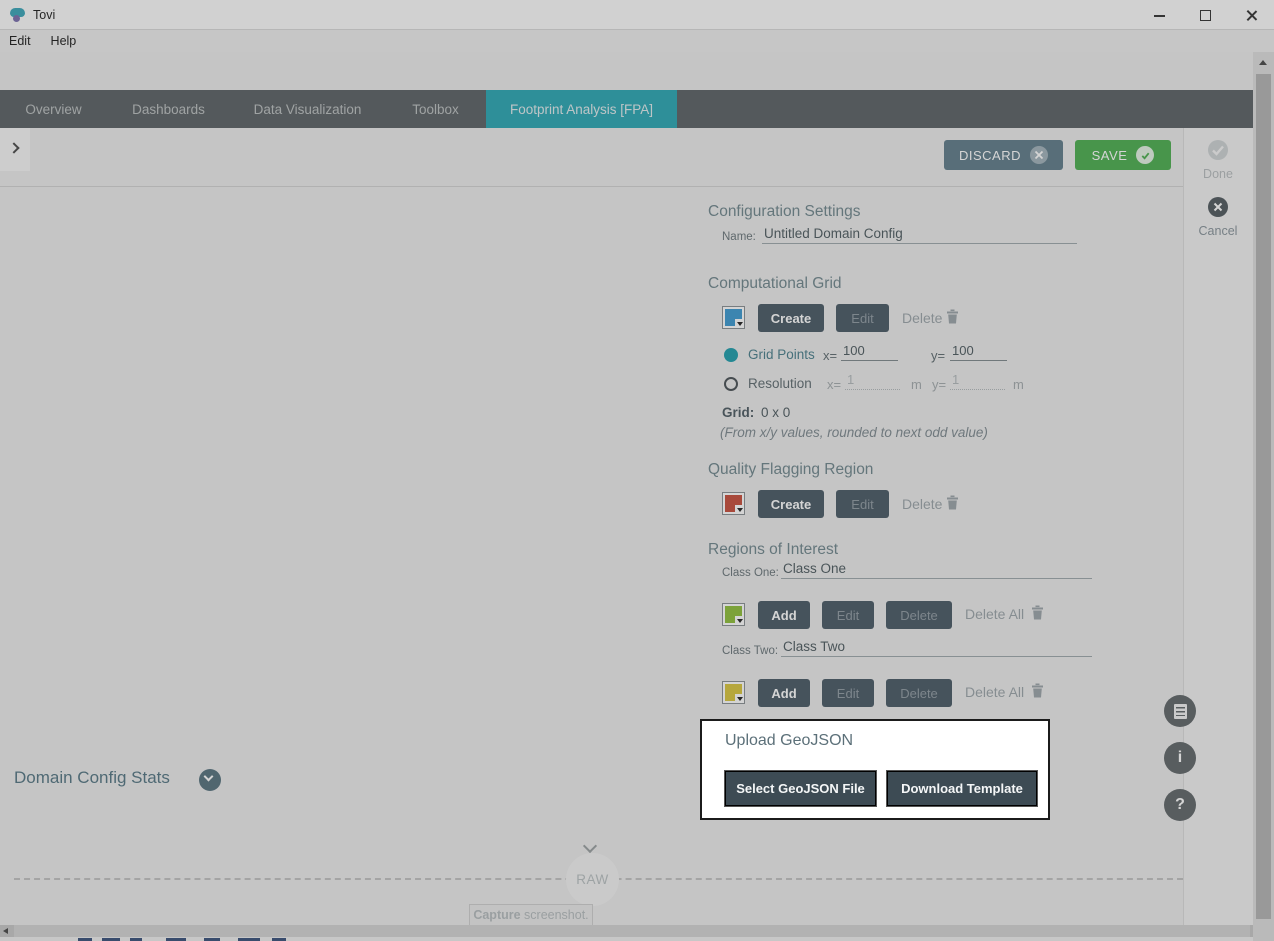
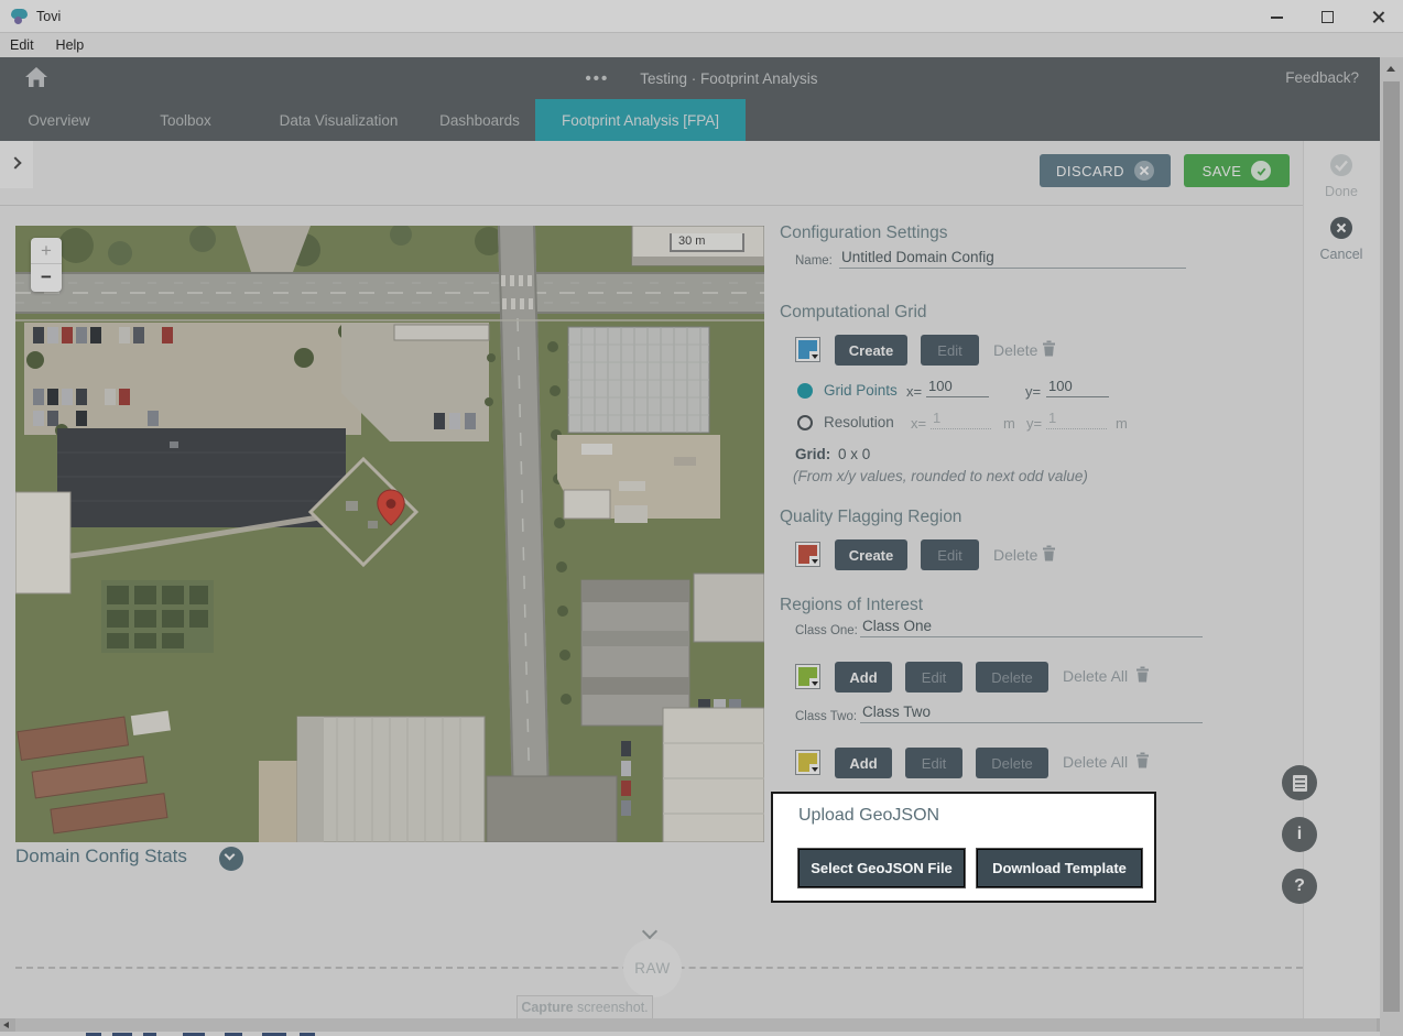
  Tovi
  Edit
  Help
+ •••
+ Testing · Footprint Analysis
+ Feedback?
  Overview
- Dashboards
+ Toolbox
  Data Visualization
- Toolbox
+ Dashboards
  Footprint Analysis [FPA]
  DISCARD
  SAVE
  Done
  Cancel
+ +
+ −
+ 30 m
  Configuration Settings
  Name:
  Untitled Domain Config
  Computational Grid
  Create
  Edit
  Delete
  Grid Points
  x=
  100
  y=
  100
  Resolution
  x=
  1
  m
  y=
  1
  m
  Grid:
  0 x 0
  (From x/y values, rounded to next odd value)
  Quality Flagging Region
  Create
  Edit
  Delete
  Regions of Interest
  Class One:
  Class One
  Add
  Edit
  Delete
  Delete All
  Class Two:
  Class Two
  Add
  Edit
  Delete
  Delete All
  Domain Config Stats
  i
  ?
  RAW
  Capture screenshot.
  Upload GeoJSON
  Select GeoJSON File
  Download Template
